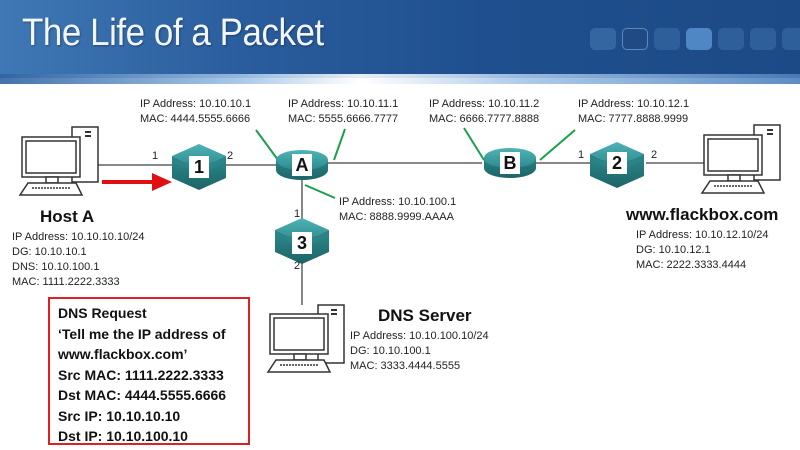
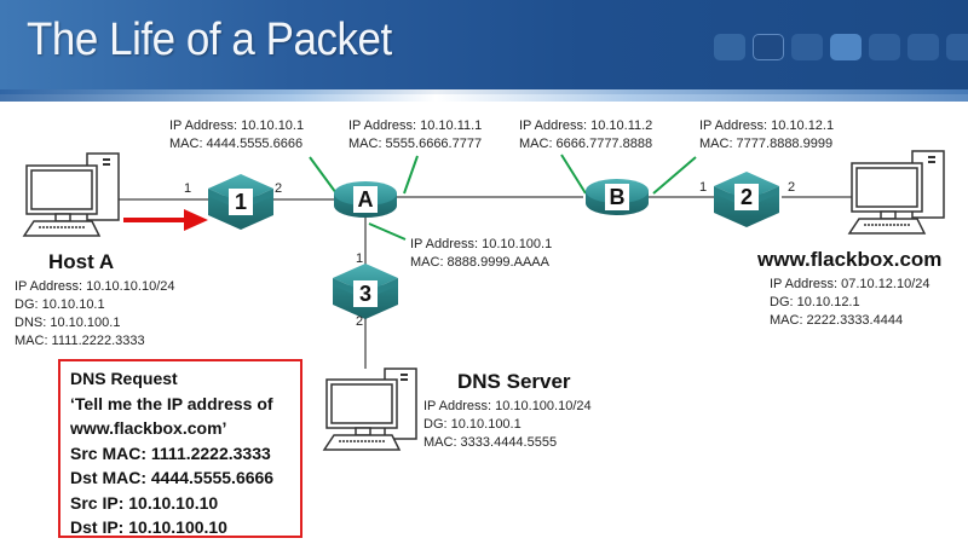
  The Life of a Packet
  1
  A
  B
  2
  3
  1
  2
  1
  2
  1
  2
  IP Address: 10.10.10.1
  MAC: 4444.5555.6666
  IP Address: 10.10.11.1
  MAC: 5555.6666.7777
  IP Address: 10.10.11.2
  MAC: 6666.7777.8888
  IP Address: 10.10.12.1
  MAC: 7777.8888.9999
  IP Address: 10.10.100.1
  MAC: 8888.9999.AAAA
  Host A
  IP Address: 10.10.10.10/24
  DG: 10.10.10.1
  DNS: 10.10.100.1
  MAC: 1111.2222.3333
  www.flackbox.com
- IP Address: 10.10.12.10/24
+ IP Address: 07.10.12.10/24
  DG: 10.10.12.1
  MAC: 2222.3333.4444
  DNS Server
  IP Address: 10.10.100.10/24
  DG: 10.10.100.1
  MAC: 3333.4444.5555
  DNS Request
  ‘Tell me the IP address of
  www.flackbox.com’
  Src MAC: 1111.2222.3333
  Dst MAC: 4444.5555.6666
  Src IP: 10.10.10.10
  Dst IP: 10.10.100.10
